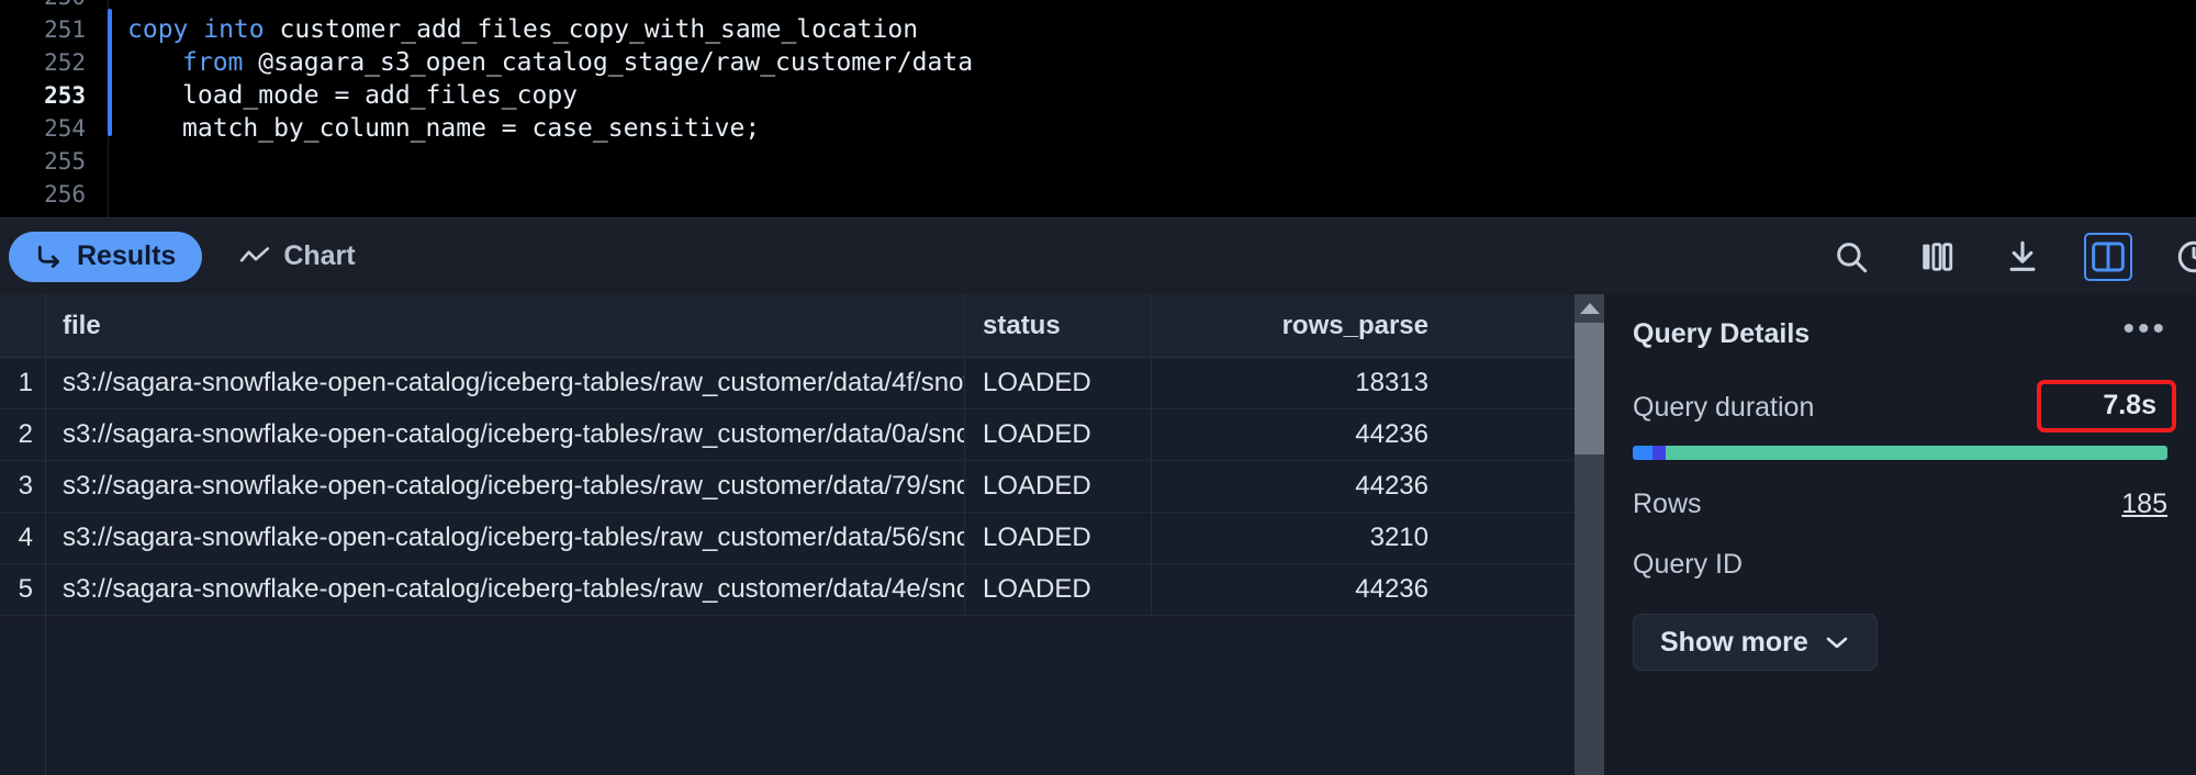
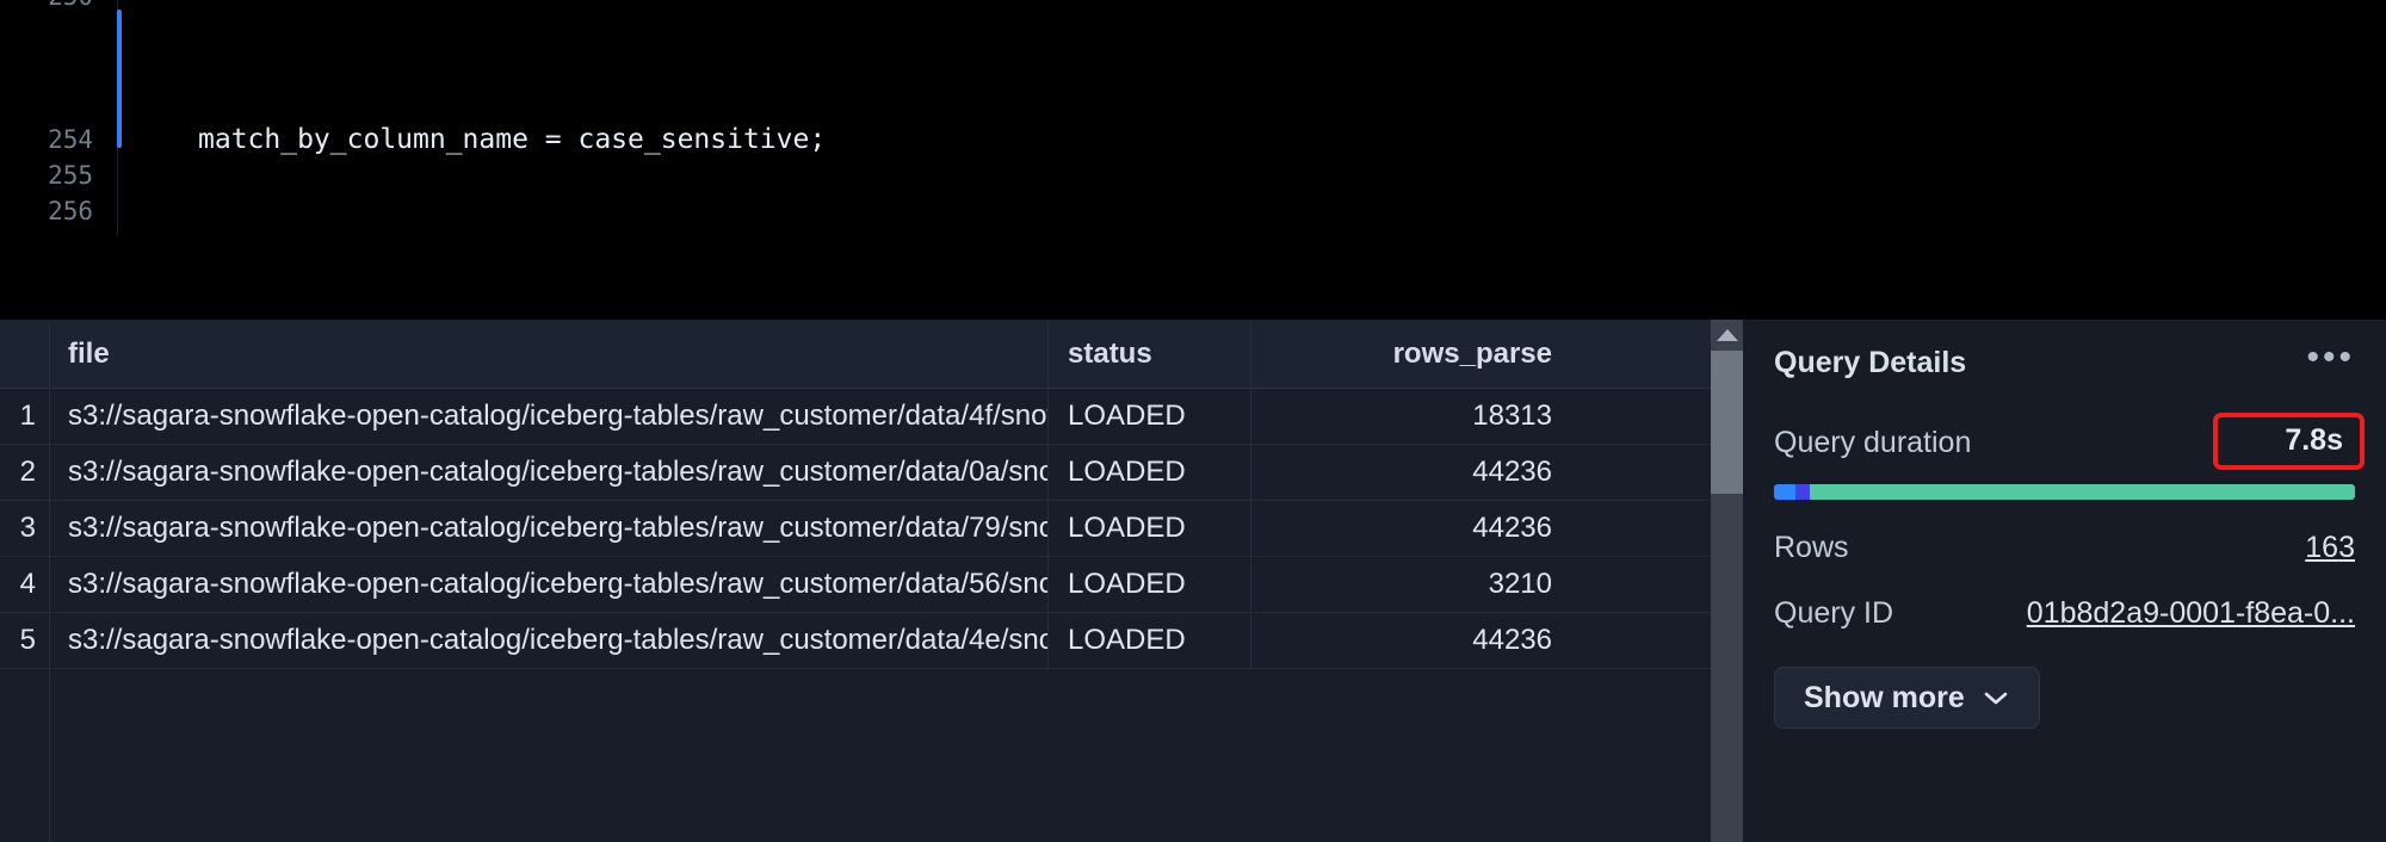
- 251
- copy into customer_add_files_copy_with_same_location
- 252
- from @sagara_s3_open_catalog_stage/raw_customer/data
- 253
- load_mode = add_files_copy
  254
  match_by_column_name = case_sensitive;
  255
  256
- Results
- Chart
  file
  status
  rows_parse
  1
  s3://sagara-snowflake-open-catalog/iceberg-tables/raw_customer/data/4f/sno
  LOADED
  18313
  2
  s3://sagara-snowflake-open-catalog/iceberg-tables/raw_customer/data/0a/sno
  LOADED
  44236
  3
  s3://sagara-snowflake-open-catalog/iceberg-tables/raw_customer/data/79/sno
  LOADED
  44236
  4
  s3://sagara-snowflake-open-catalog/iceberg-tables/raw_customer/data/56/sno
  LOADED
  3210
  5
  s3://sagara-snowflake-open-catalog/iceberg-tables/raw_customer/data/4e/sno
  LOADED
  44236
  Query Details
  •••
  Query duration
  7.8s
  Rows
- 185
+ 163
  Query ID
+ 01b8d2a9-0001-f8ea-0...
  Show more
